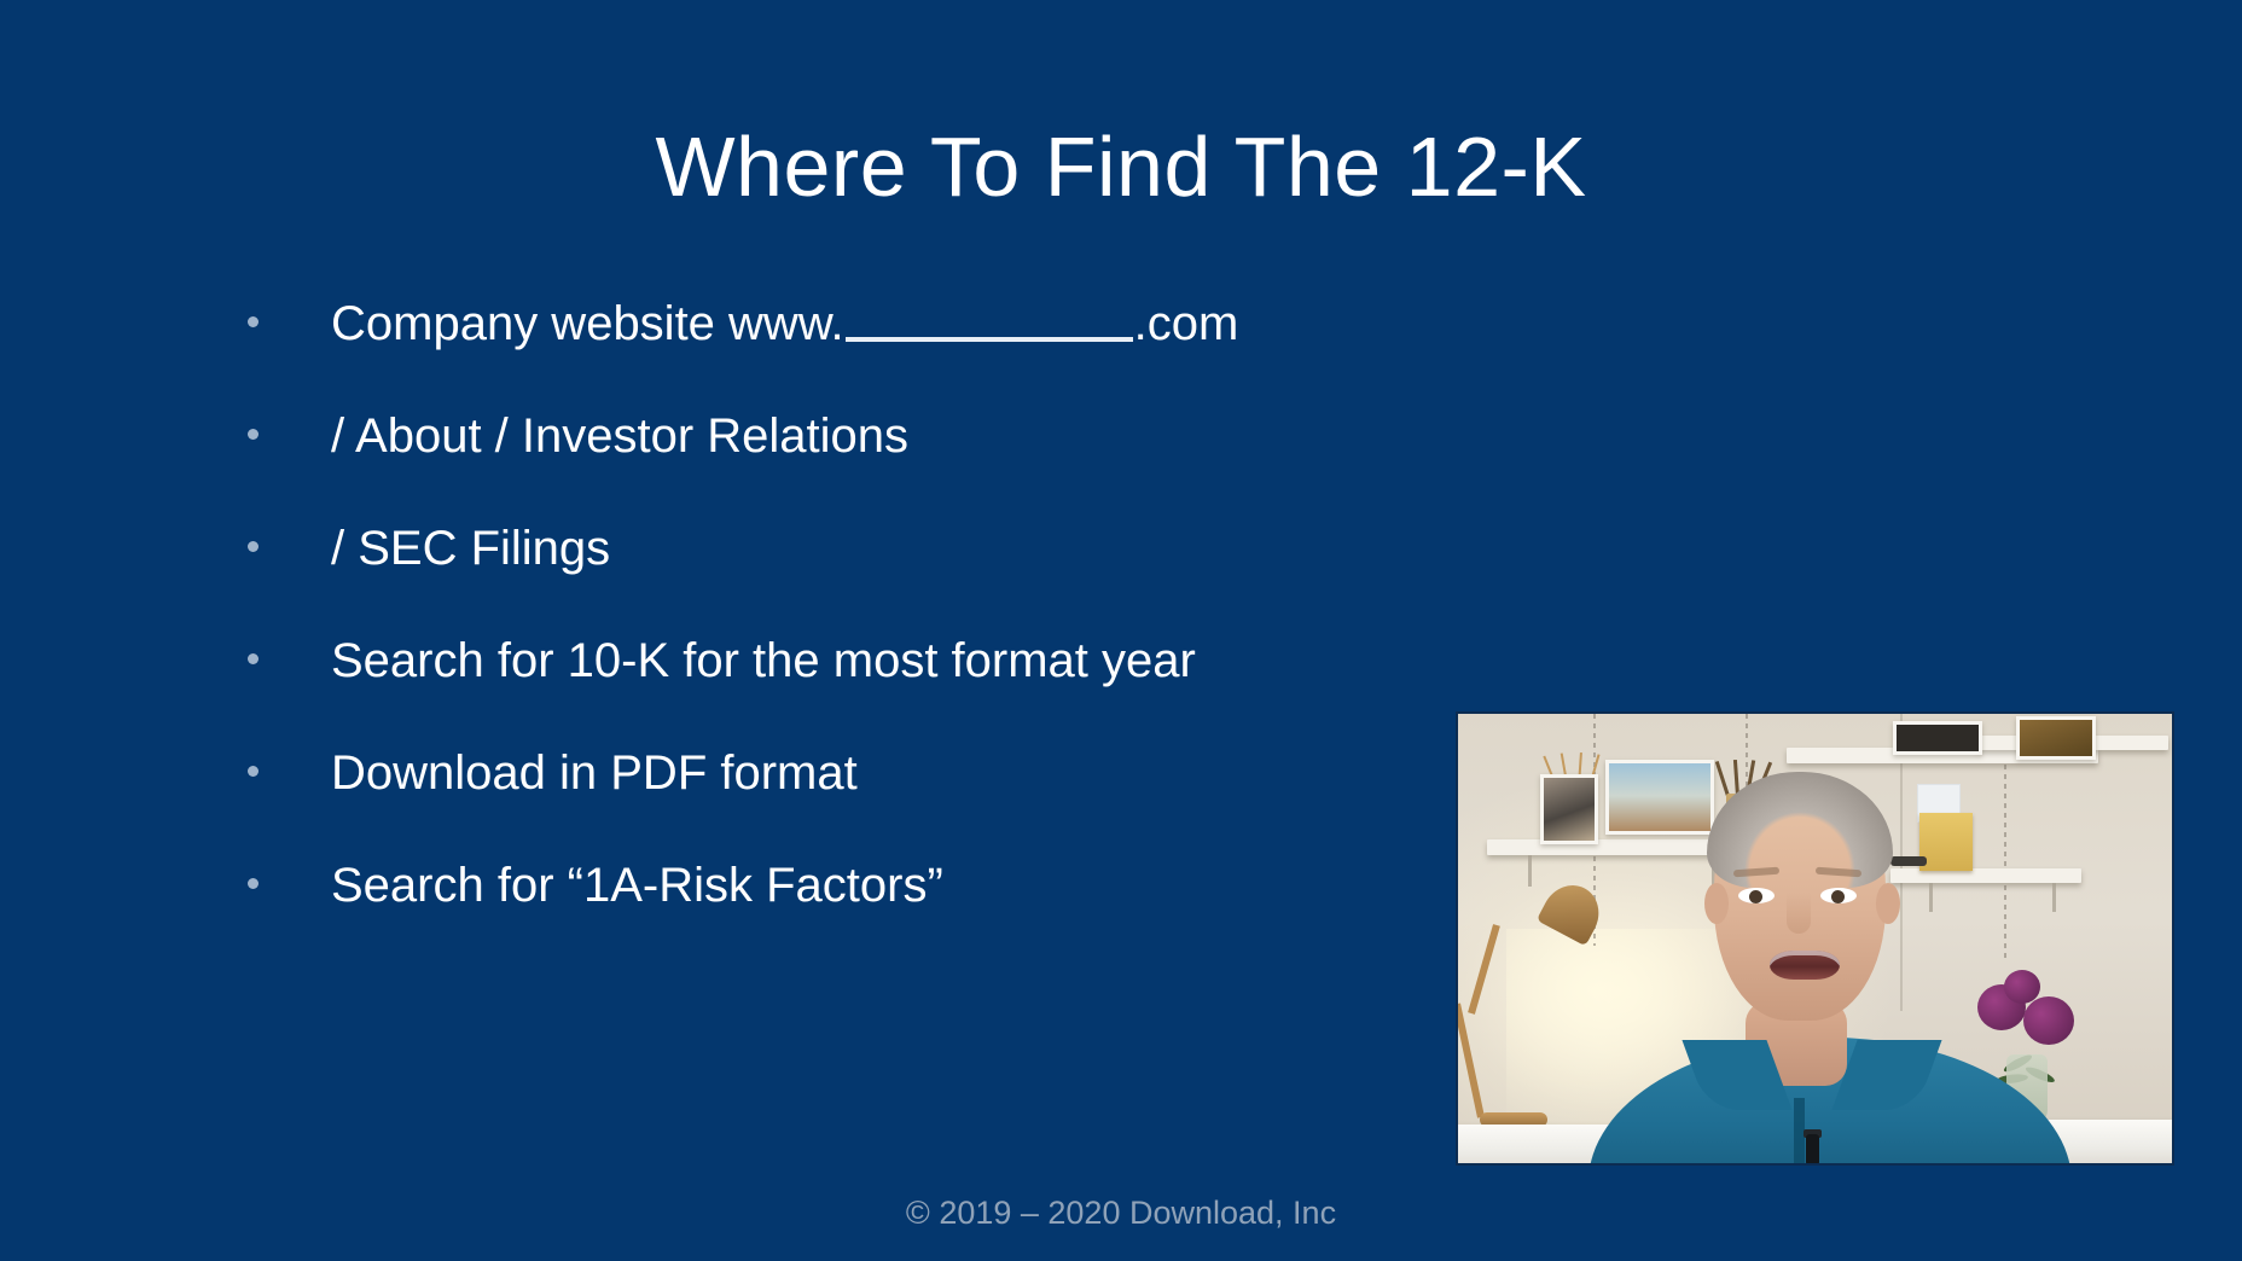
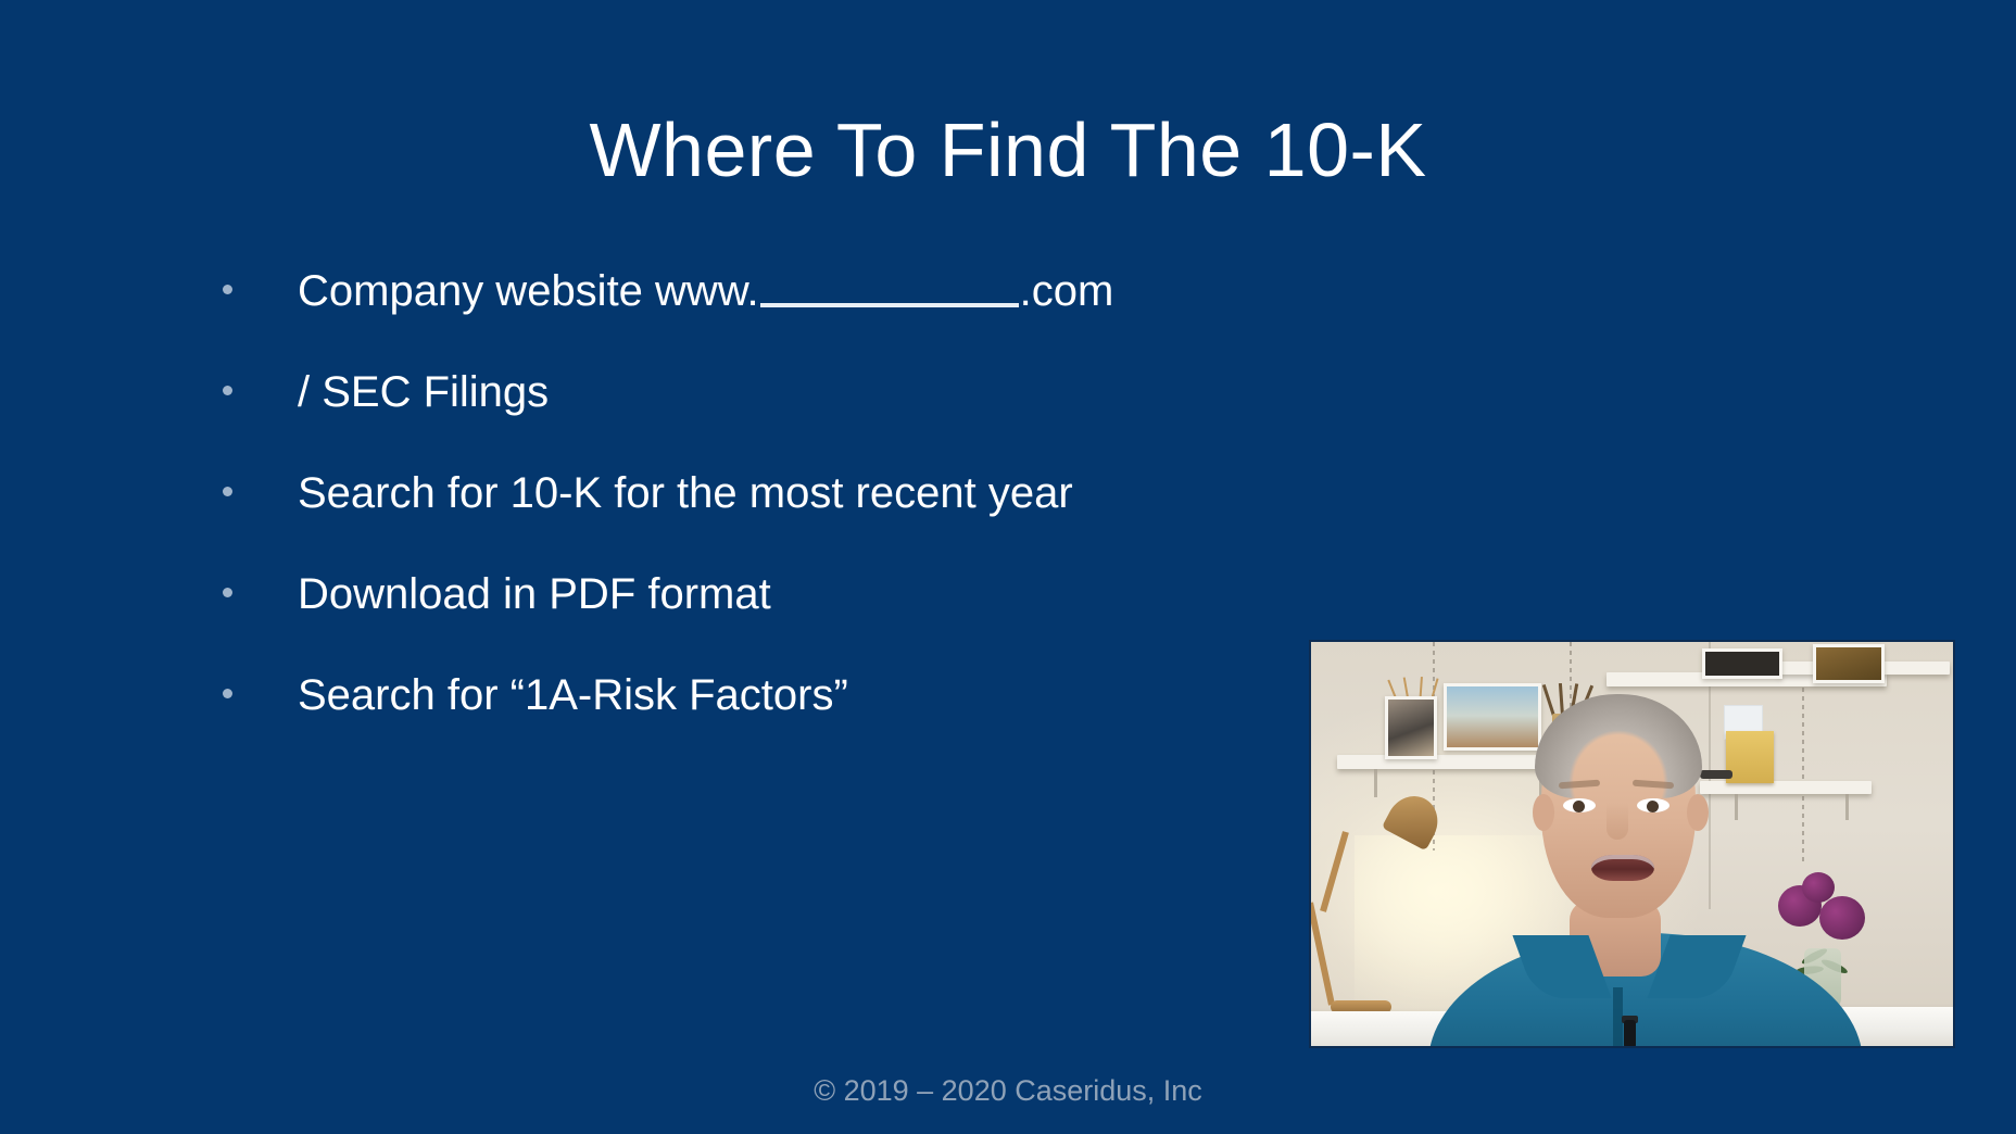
- Where To Find The 12-K
+ Where To Find The 10-K
  Company website www. .com
- / About / Investor Relations
  / SEC Filings
- Search for 10-K for the most format year
+ Search for 10-K for the most recent year
  Download in PDF format
  Search for “1A-Risk Factors”
- © 2019 – 2020 Download, Inc
+ © 2019 – 2020 Caseridus, Inc
